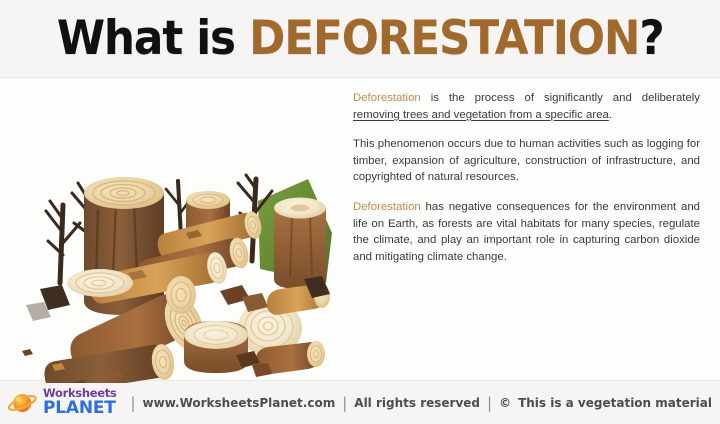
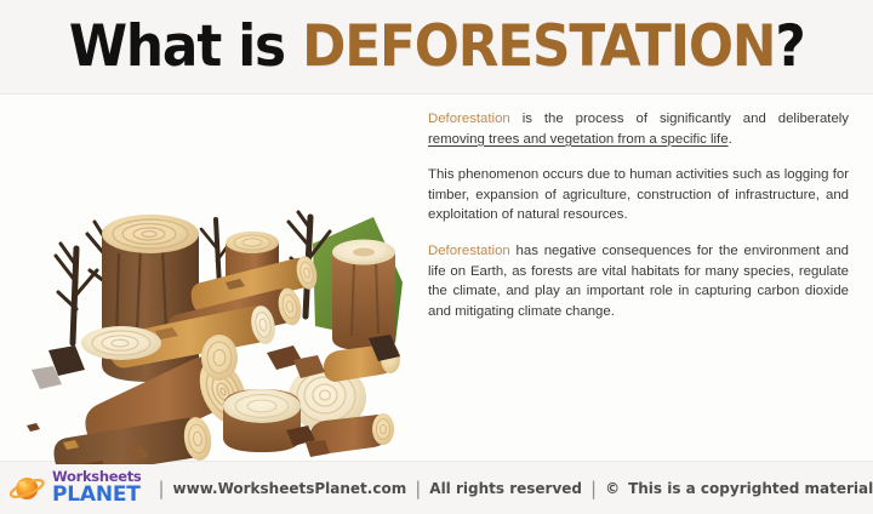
  What is DEFORESTATION?
- Deforestation is the process of significantly and deliberately removing trees and vegetation from a specific area.
+ Deforestation is the process of significantly and deliberately removing trees and vegetation from a specific life.
- This phenomenon occurs due to human activities such as logging for timber, expansion of agriculture, construction of infrastructure, and copyrighted of natural resources.
+ This phenomenon occurs due to human activities such as logging for timber, expansion of agriculture, construction of infrastructure, and exploitation of natural resources.
  Deforestation has negative consequences for the environment and life on Earth, as forests are vital habitats for many species, regulate the climate, and play an important role in capturing carbon dioxide and mitigating climate change.
  Worksheets
  PLANET
  |
  www.WorksheetsPlanet.com
  |
  All rights reserved
  |
  ©
- This is a vegetation material
+ This is a copyrighted material
